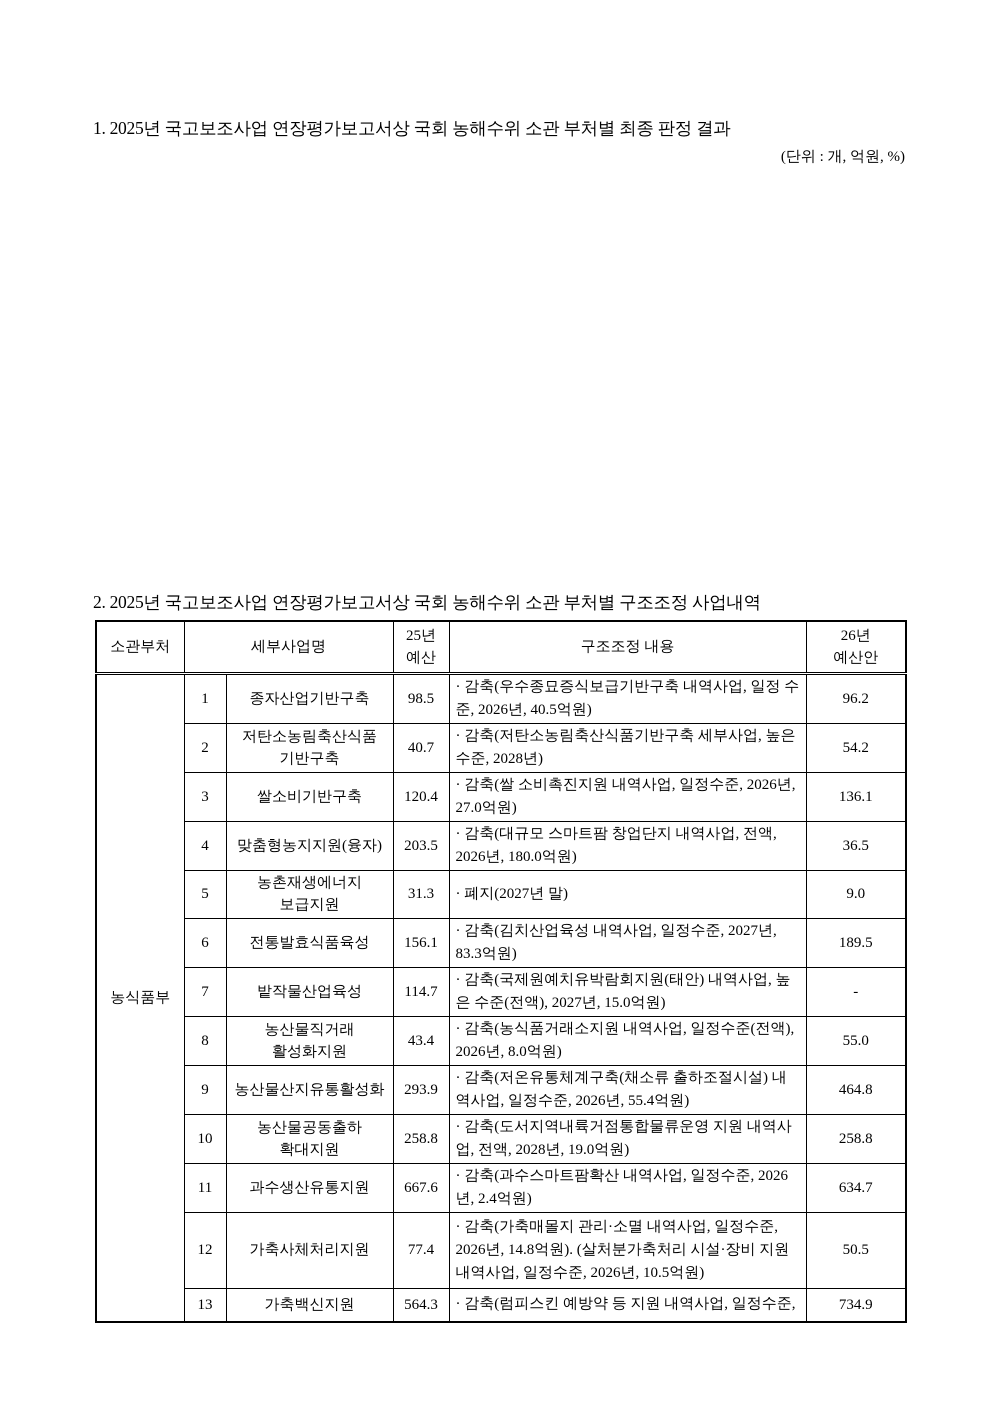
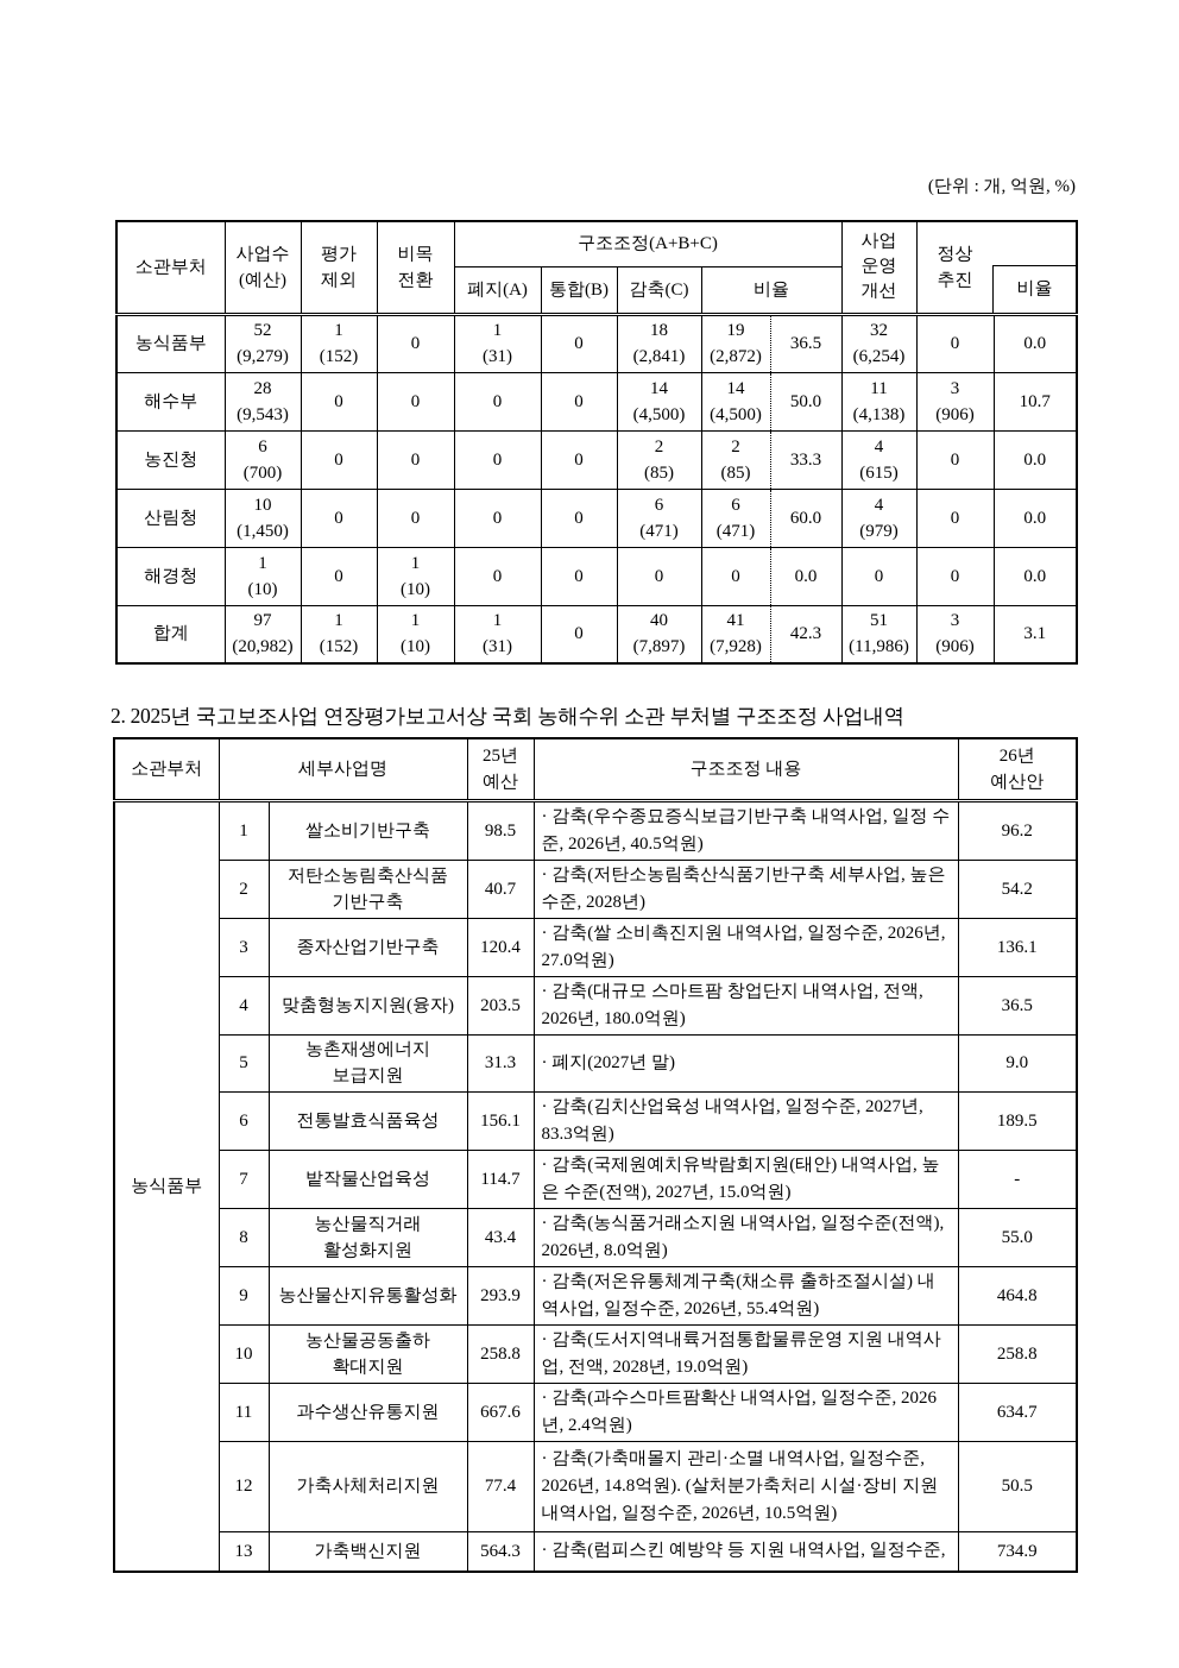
- 1. 2025년 국고보조사업 연장평가보고서상 국회 농해수위 소관 부처별 최종 판정 결과
  (단위 : 개, 억원, %)
+ 소관부처	사업수(예산)	평가제외	비목전환	구조조정(A+B+C)	사업운영개선	정상추진 비율
+ 폐지(A)	통합(B)	감축(C)	비율
+ 농식품부	52(9,279)	1(152)	0	1(31)	0	18(2,841)	19(2,872)	36.5	32(6,254)	0	0.0
+ 해수부	28(9,543)	0	0	0	0	14(4,500)	14(4,500)	50.0	11(4,138)	3(906)	10.7
+ 농진청	6(700)	0	0	0	0	2(85)	2(85)	33.3	4(615)	0	0.0
+ 산림청	10(1,450)	0	0	0	0	6(471)	6(471)	60.0	4(979)	0	0.0
+ 해경청	1(10)	0	1(10)	0	0	0	0	0.0	0	0	0.0
+ 합계	97(20,982)	1(152)	1(10)	1(31)	0	40(7,897)	41(7,928)	42.3	51(11,986)	3(906)	3.1
  2. 2025년 국고보조사업 연장평가보고서상 국회 농해수위 소관 부처별 구조조정 사업내역
  소관부처	세부사업명	25년예산	구조조정 내용	26년예산안
- 농식품부	1	종자산업기반구축	98.5	· 감축(우수종묘증식보급기반구축 내역사업, 일정 수준, 2026년, 40.5억원)	96.2
+ 농식품부	1	쌀소비기반구축	98.5	· 감축(우수종묘증식보급기반구축 내역사업, 일정 수준, 2026년, 40.5억원)	96.2
  2	저탄소농림축산식품기반구축	40.7	· 감축(저탄소농림축산식품기반구축 세부사업, 높은수준, 2028년)	54.2
- 3	쌀소비기반구축	120.4	· 감축(쌀 소비촉진지원 내역사업, 일정수준, 2026년, 27.0억원)	136.1
+ 3	종자산업기반구축	120.4	· 감축(쌀 소비촉진지원 내역사업, 일정수준, 2026년, 27.0억원)	136.1
  4	맞춤형농지지원(융자)	203.5	· 감축(대규모 스마트팜 창업단지 내역사업, 전액, 2026년, 180.0억원)	36.5
  5	농촌재생에너지보급지원	31.3	· 폐지(2027년 말)	9.0
  6	전통발효식품육성	156.1	· 감축(김치산업육성 내역사업, 일정수준, 2027년, 83.3억원)	189.5
  7	밭작물산업육성	114.7	· 감축(국제원예치유박람회지원(태안) 내역사업, 높은 수준(전액), 2027년, 15.0억원)	-
  8	농산물직거래활성화지원	43.4	· 감축(농식품거래소지원 내역사업, 일정수준(전액), 2026년, 8.0억원)	55.0
  9	농산물산지유통활성화	293.9	· 감축(저온유통체계구축(채소류 출하조절시설) 내역사업, 일정수준, 2026년, 55.4억원)	464.8
  10	농산물공동출하확대지원	258.8	· 감축(도서지역내륙거점통합물류운영 지원 내역사업, 전액, 2028년, 19.0억원)	258.8
  11	과수생산유통지원	667.6	· 감축(과수스마트팜확산 내역사업, 일정수준, 2026년, 2.4억원)	634.7
  12	가축사체처리지원	77.4	· 감축(가축매몰지 관리·소멸 내역사업, 일정수준, 2026년, 14.8억원). (살처분가축처리 시설·장비 지원 내역사업, 일정수준, 2026년, 10.5억원)	50.5
  13	가축백신지원	564.3	· 감축(럼피스킨 예방약 등 지원 내역사업, 일정수준,	734.9
